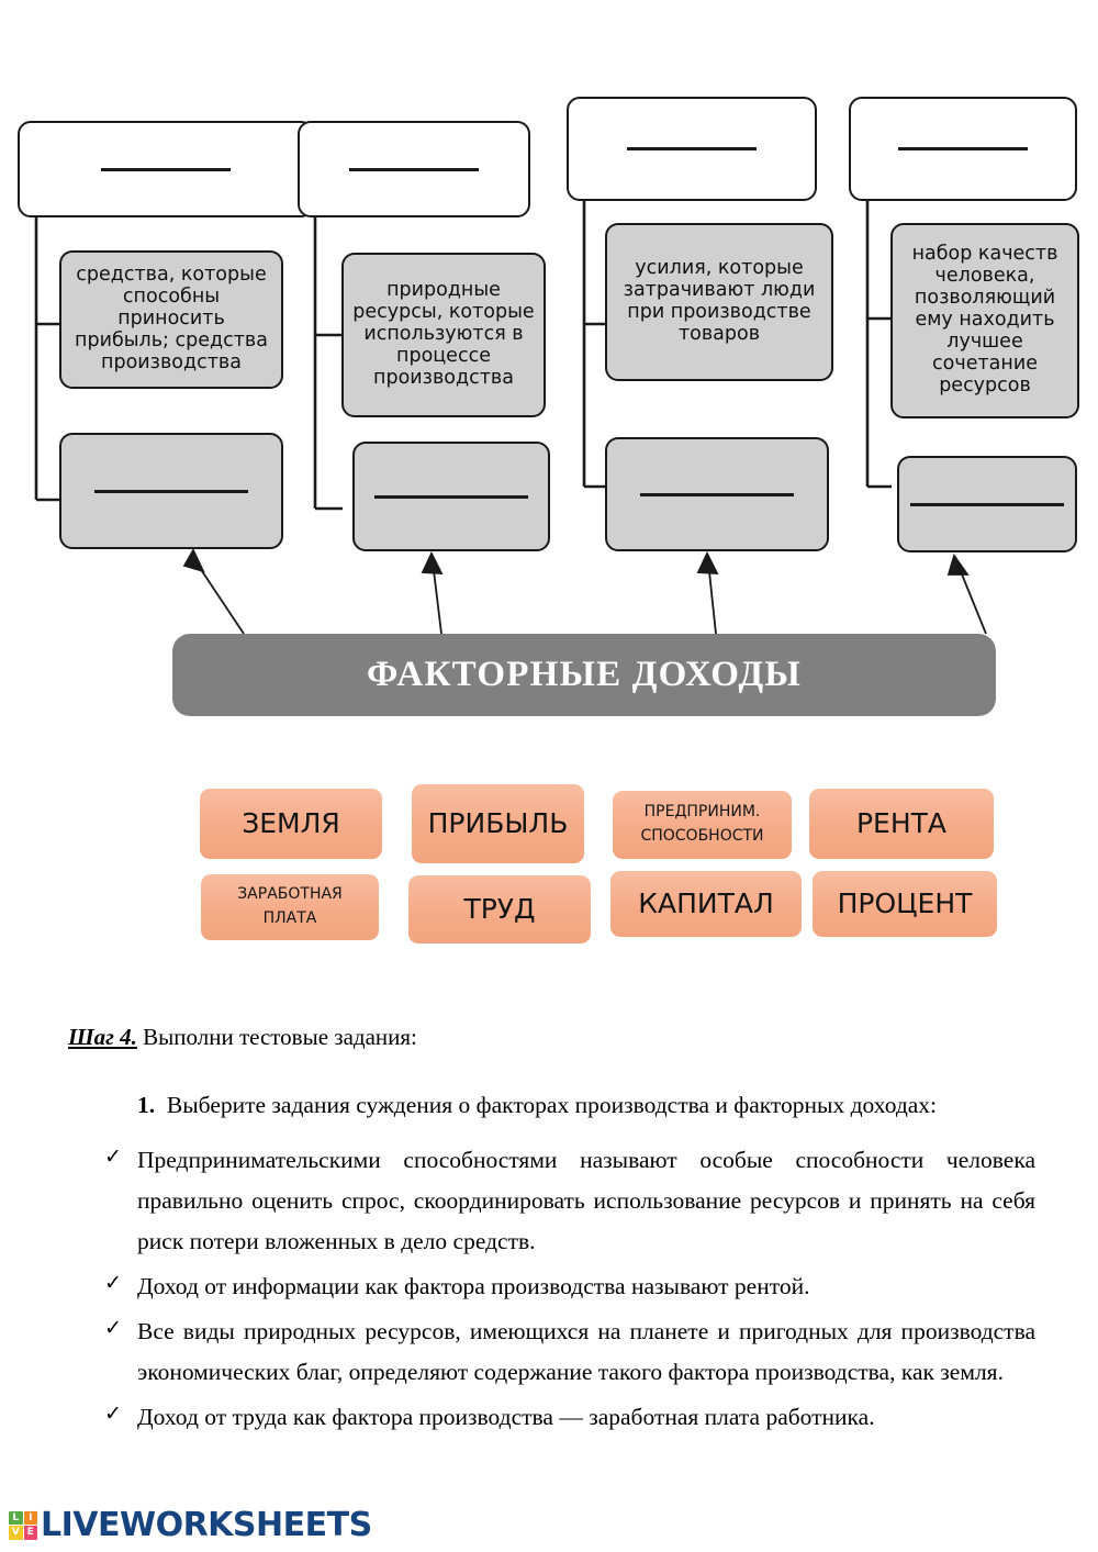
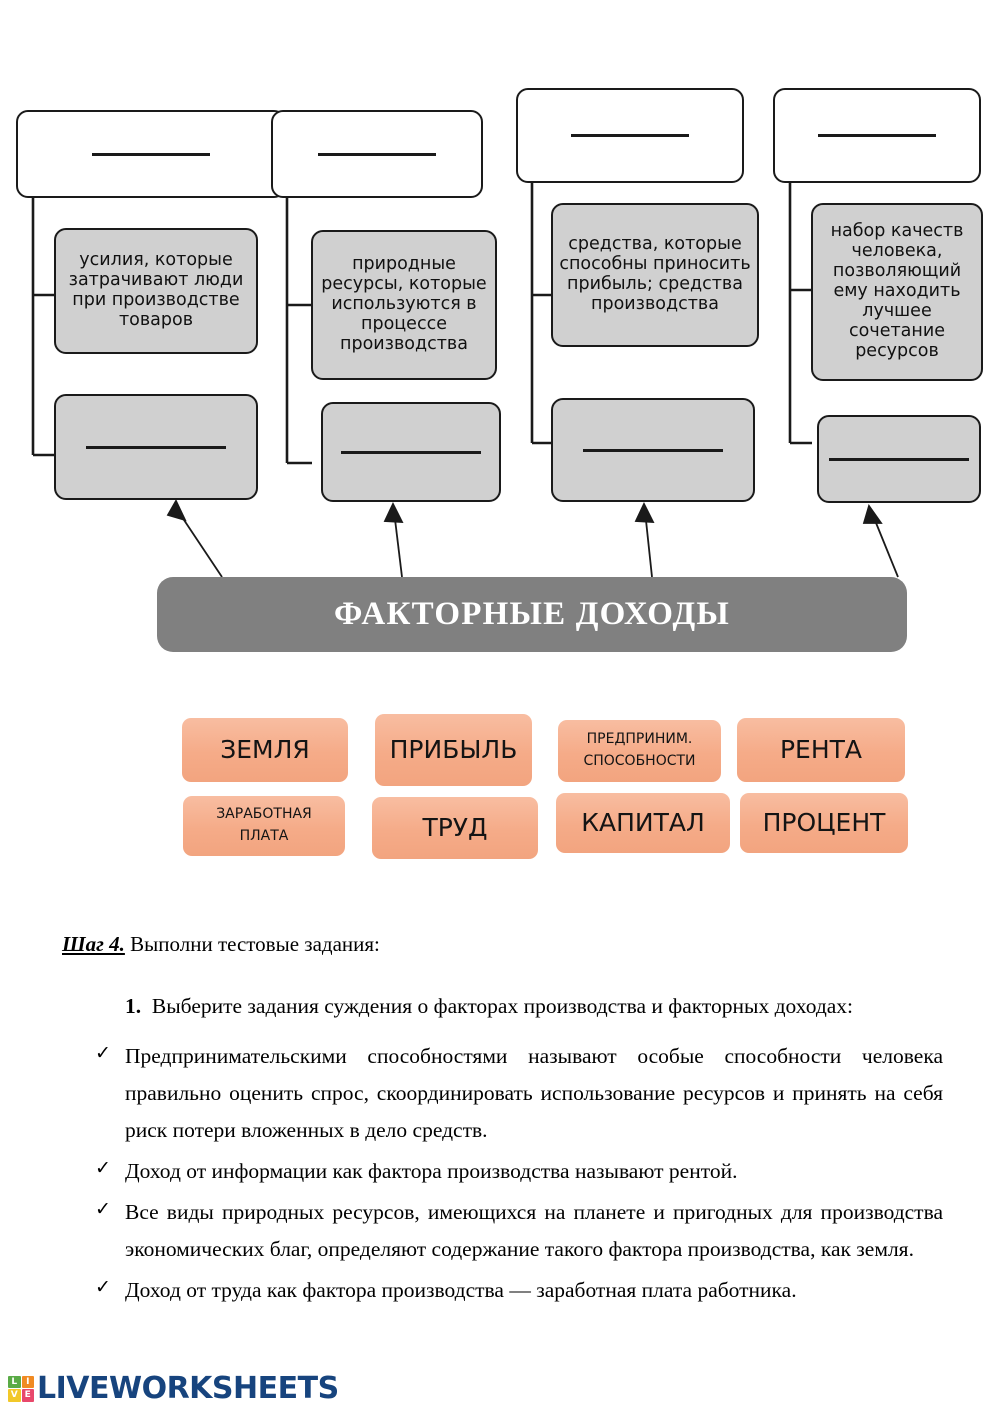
- средства, которые способны приносить прибыль; средства производства
+ усилия, которые затрачивают люди при производстве товаров
  природные ресурсы, которые используются в процессе производства
- усилия, которые затрачивают люди при производстве товаров
+ средства, которые способны приносить прибыль; средства производства
  набор качеств человека, позволяющий ему находить лучшее сочетание ресурсов
  ФАКТОРНЫЕ ДОХОДЫ
  ЗЕМЛЯ
  ПРИБЫЛЬ
  ПРЕДПРИНИМ.
  СПОСОБНОСТИ
  РЕНТА
  ЗАРАБОТНАЯ
  ПЛАТА
  ТРУД
  КАПИТАЛ
  ПРОЦЕНТ
  Шаг 4. Выполни тестовые задания:
  1. Выберите задания суждения о факторах производства и факторных доходах:
  ✓
  Предпринимательскими способностями называют особые способности человека правильно оценить спрос, скоординировать использование ресурсов и принять на себя риск потери вложенных в дело средств.
  ✓
  Доход от информации как фактора производства называют рентой.
  ✓
  Все виды природных ресурсов, имеющихся на планете и пригодных для производства экономических благ, определяют содержание такого фактора производства, как земля.
  ✓
  Доход от труда как фактора производства — заработная плата работника.
  L
  I
  V
  E
  LIVEWORKSHEETS
